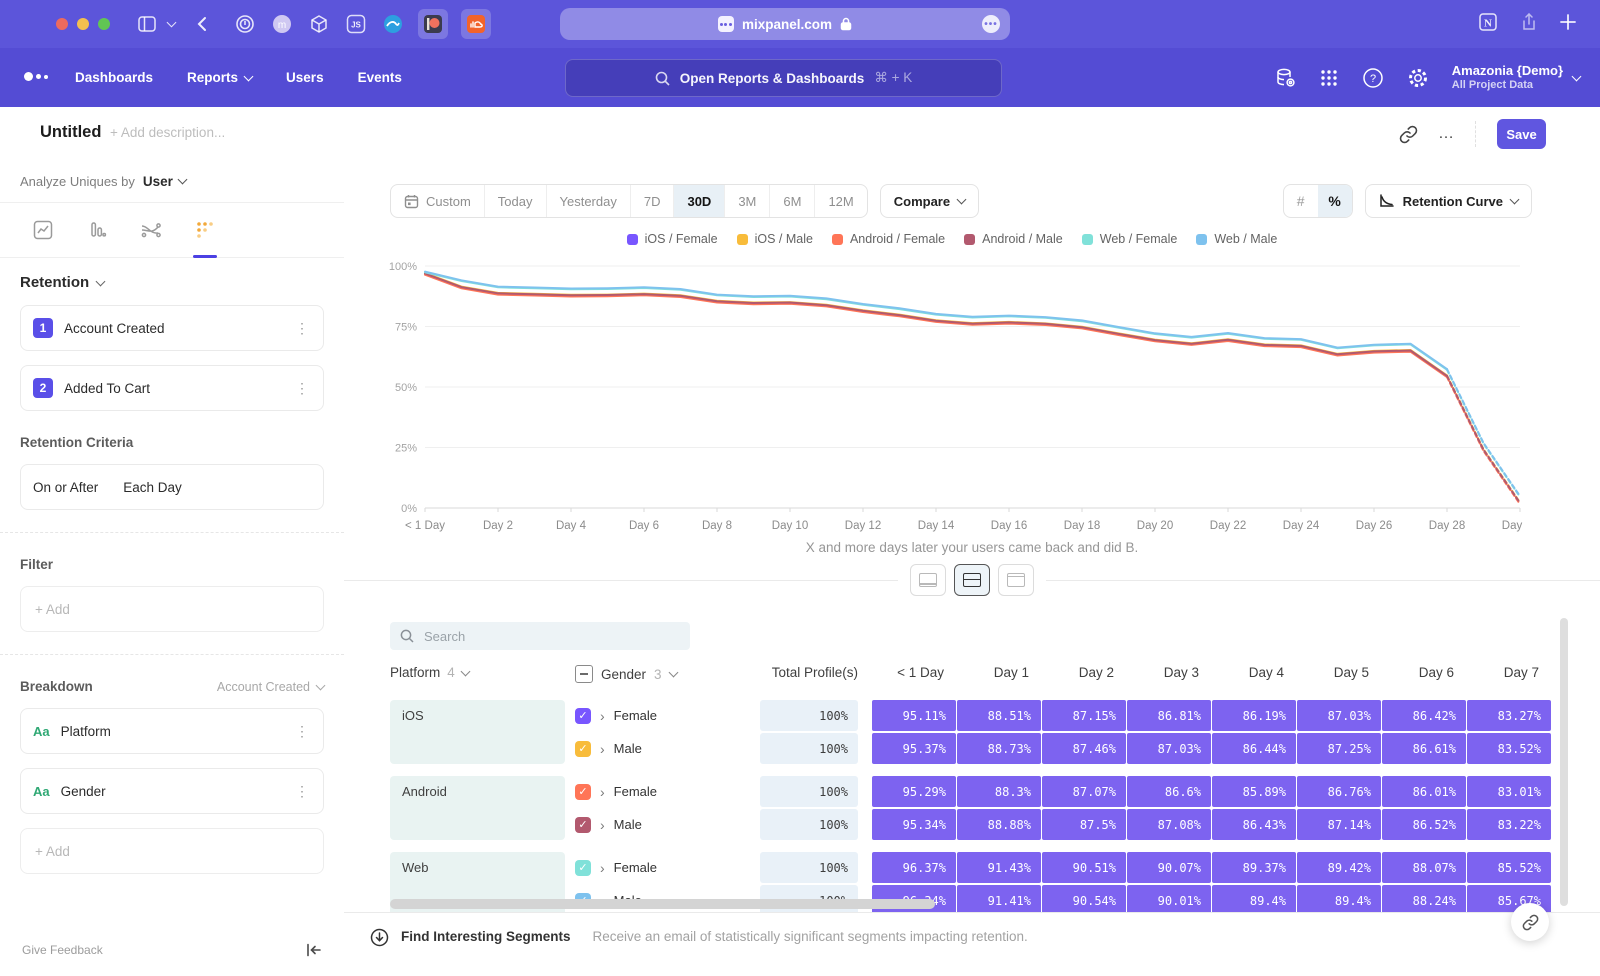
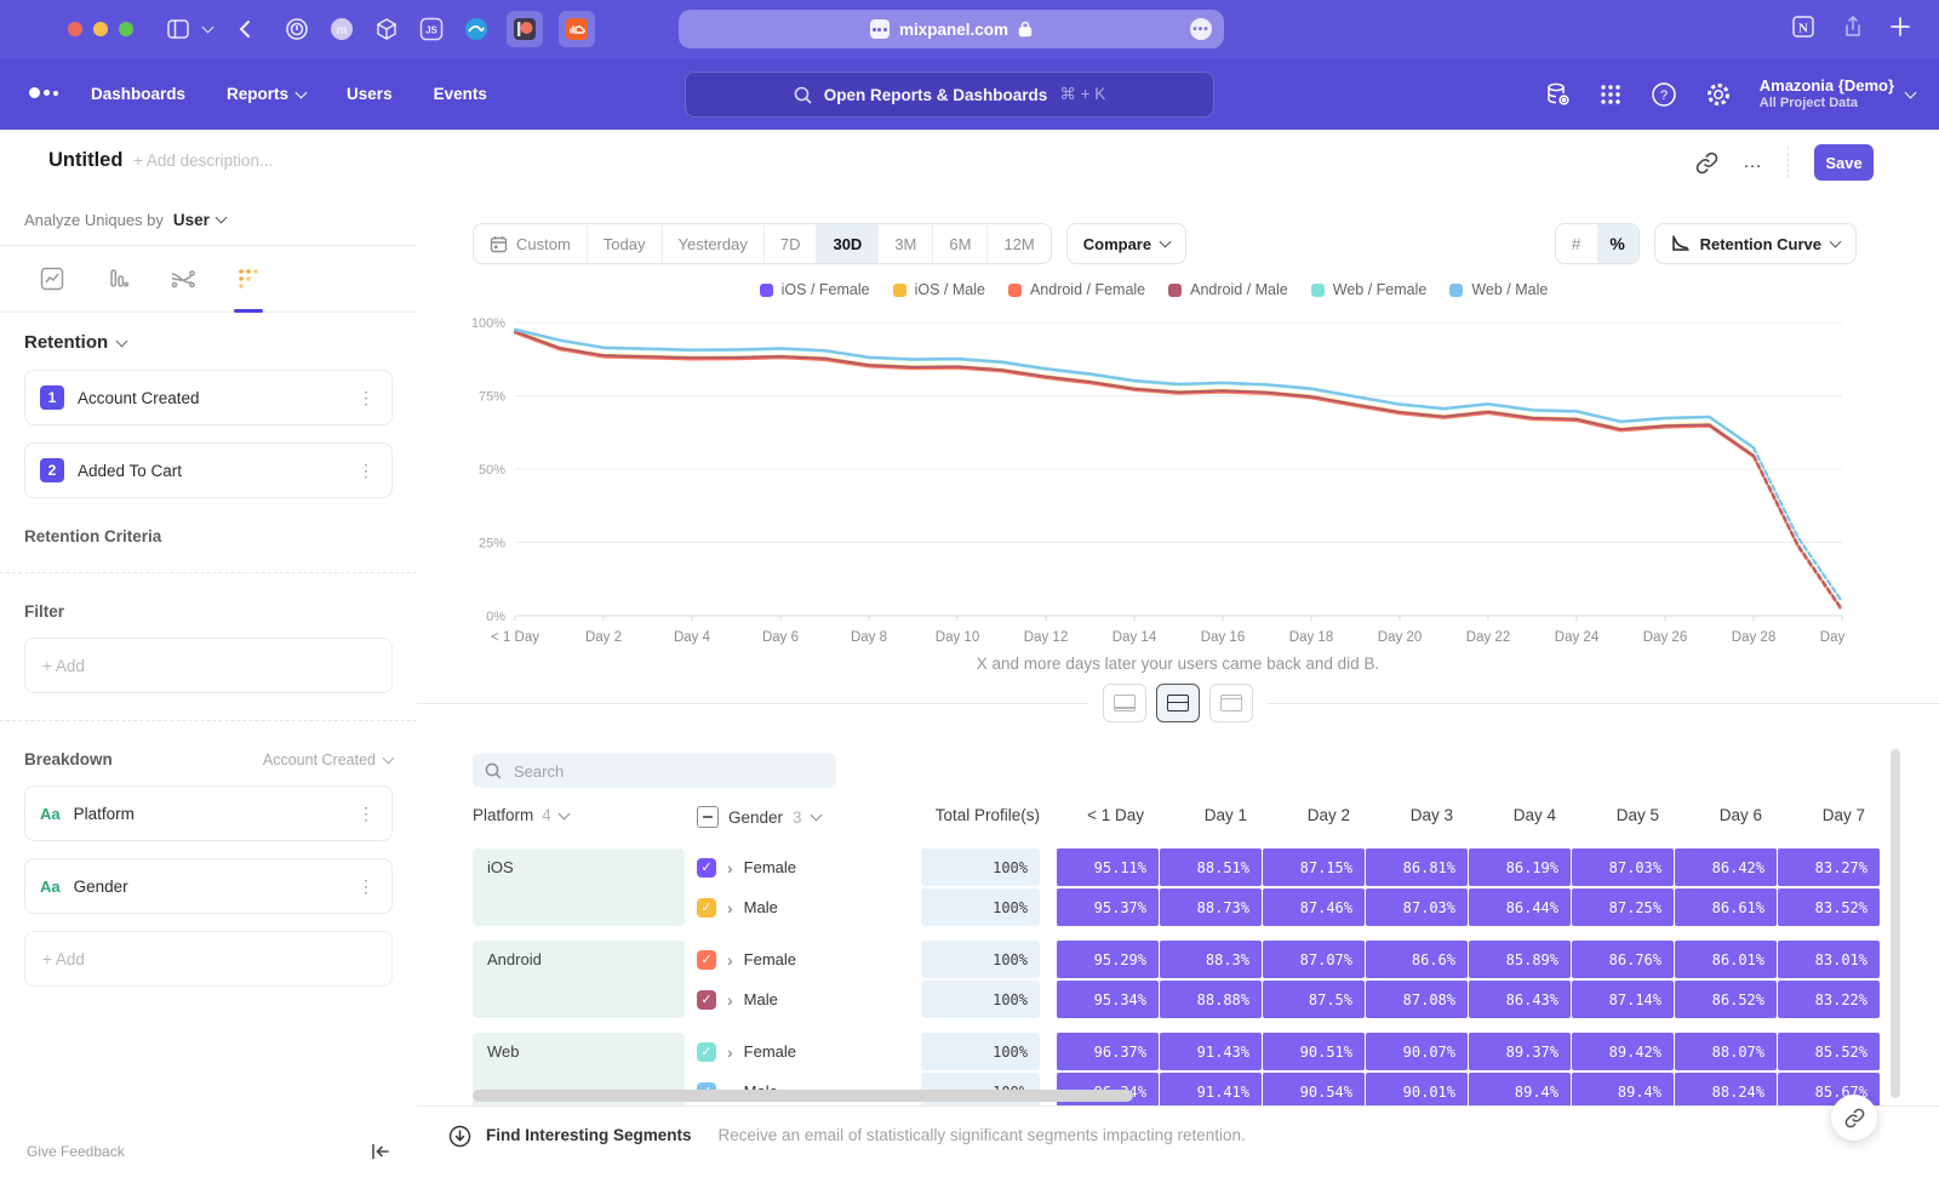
  m
  JS
  mixpanel.com
  •••
  N
  Dashboards
  Reports
  Users
  Events
  Open Reports & Dashboards
  ⌘ + K
  ?
  Amazonia {Demo}
  All Project Data
  Untitled
  + Add description...
  …
  Save
  Analyze Uniques by
  User
  Retention
  1
  Account Created
  ⋮
  2
  Added To Cart
  ⋮
  Retention Criteria
- On or After
- Each Day
  Filter
  + Add
  Breakdown
  Account Created
  Aa
  Platform
  ⋮
  Aa
  Gender
  ⋮
  + Add
  Give Feedback
  Custom
  Today
  Yesterday
  7D
  30D
  3M
  6M
  12M
  Compare
  #
  %
  Retention Curve
  iOS / Female
  iOS / Male
  Android / Female
  Android / Male
  Web / Female
  Web / Male
  0%
  25%
  50%
  75%
  100%
  < 1 Day
  Day 2
  Day 4
  Day 6
  Day 8
  Day 10
  Day 12
  Day 14
  Day 16
  Day 18
  Day 20
  Day 22
  Day 24
  Day 26
  Day 28
  X and more days later your users came back and did B.
  Search
  Platform
  4
  Gender
  3
  Total Profile(s)
  < 1 Day
  Day 1
  Day 2
  Day 3
  Day 4
  Day 5
  Day 6
  Day 7
  iOS
  ✓
  ›
  Female
  100%
  95.11%
  88.51%
  87.15%
  86.81%
  86.19%
  87.03%
  86.42%
  83.27%
  ✓
  ›
  Male
  100%
  95.37%
  88.73%
  87.46%
  87.03%
  86.44%
  87.25%
  86.61%
  83.52%
  Android
  ✓
  ›
  Female
  100%
  95.29%
  88.3%
  87.07%
  86.6%
  85.89%
  86.76%
  86.01%
  83.01%
  ✓
  ›
  Male
  100%
  95.34%
  88.88%
  87.5%
  87.08%
  86.43%
  87.14%
  86.52%
  83.22%
  Web
  ✓
  ›
  Female
  100%
  96.37%
  91.43%
  90.51%
  90.07%
  89.37%
  89.42%
  88.07%
  85.52%
  91.41%
  90.54%
  90.01%
  89.4%
  89.4%
  88.24%
  85.67%
  Find Interesting Segments
  Receive an email of statistically significant segments impacting retention.
